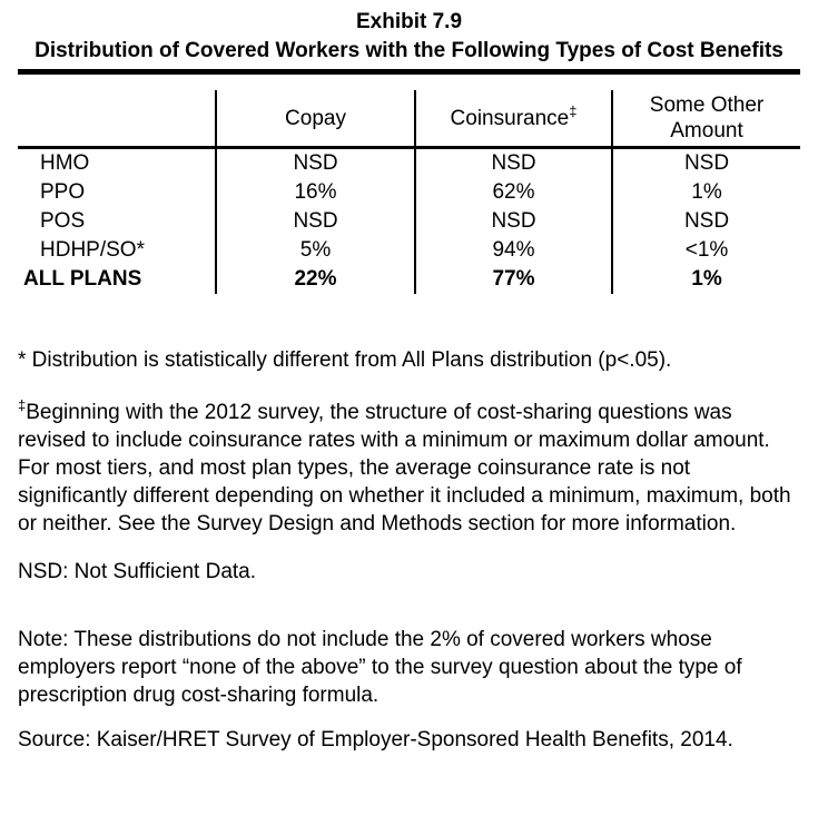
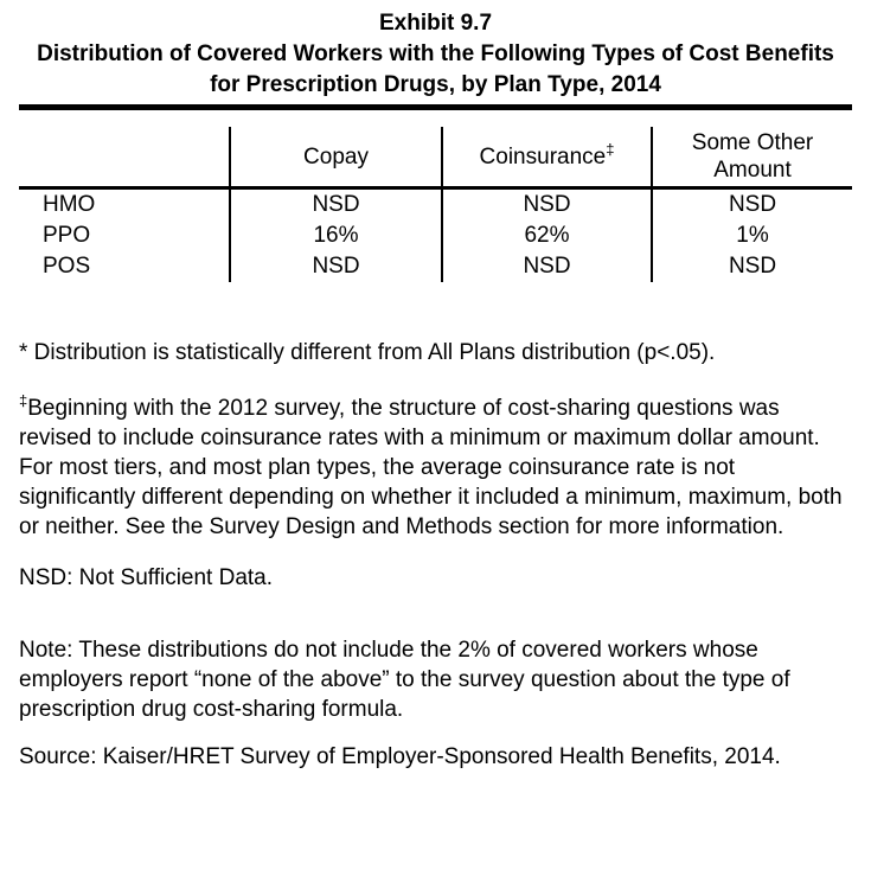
- Exhibit 7.9
+ Exhibit 9.7
  Distribution of Covered Workers with the Following Types of Cost Benefits
+ for Prescription Drugs, by Plan Type, 2014
  	Copay	Coinsurance‡	Some Other Amount
  HMO	NSD	NSD	NSD
  PPO	16%	62%	1%
  POS	NSD	NSD	NSD
- HDHP/SO*	5%	94%	<1%
- ALL PLANS	22%	77%	1%
  * Distribution is statistically different from All Plans distribution (p<.05).
  ‡Beginning with the 2012 survey, the structure of cost-sharing questions was revised to include coinsurance rates with a minimum or maximum dollar amount. For most tiers, and most plan types, the average coinsurance rate is not significantly different depending on whether it included a minimum, maximum, both or neither. See the Survey Design and Methods section for more information.
  NSD: Not Sufficient Data.
  Note: These distributions do not include the 2% of covered workers whose employers report “none of the above” to the survey question about the type of prescription drug cost-sharing formula.
  Source: Kaiser/HRET Survey of Employer-Sponsored Health Benefits, 2014.
